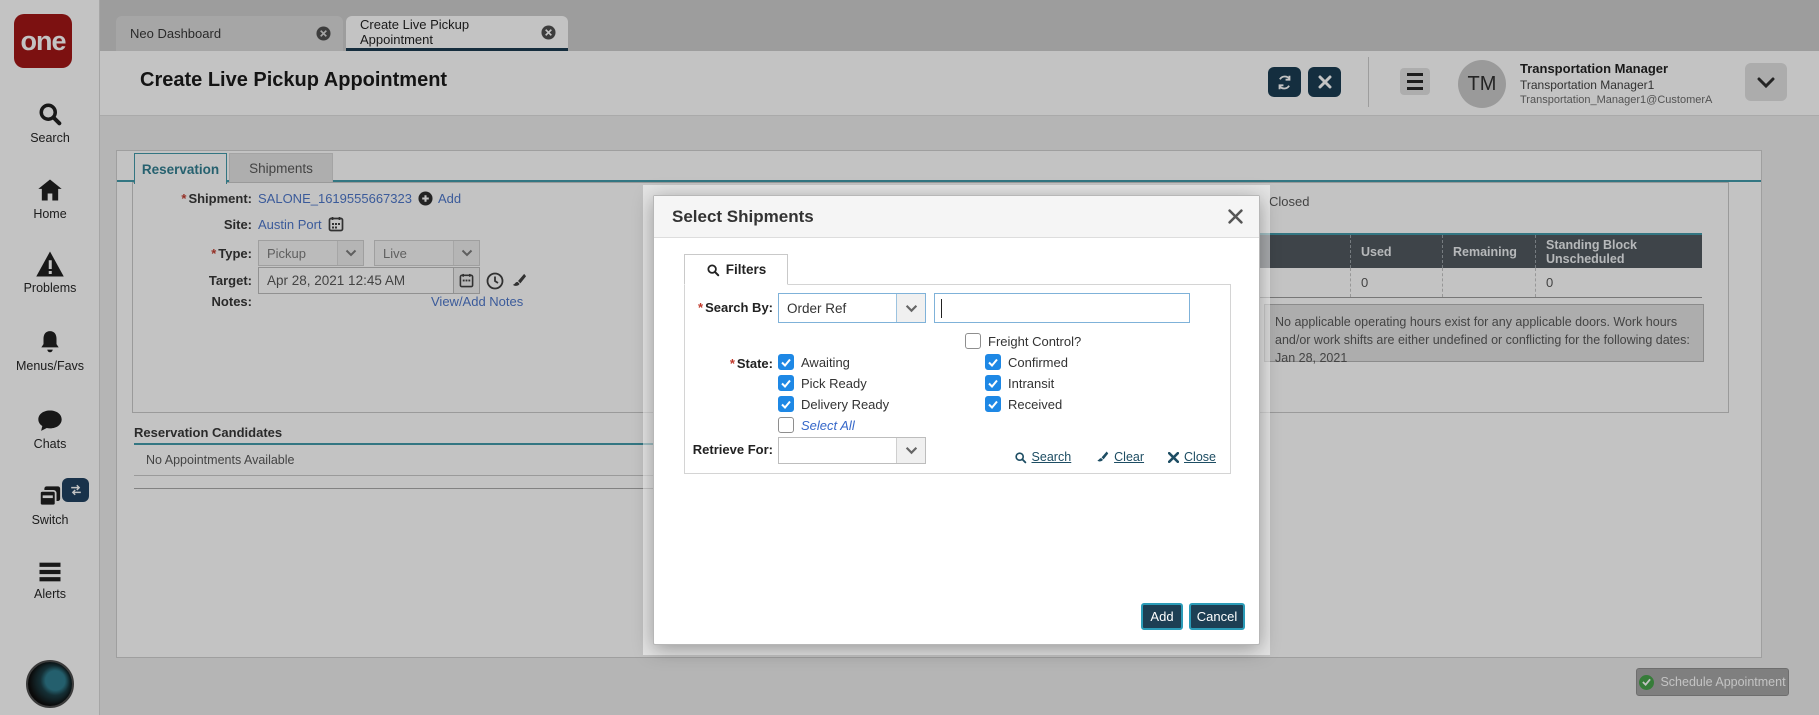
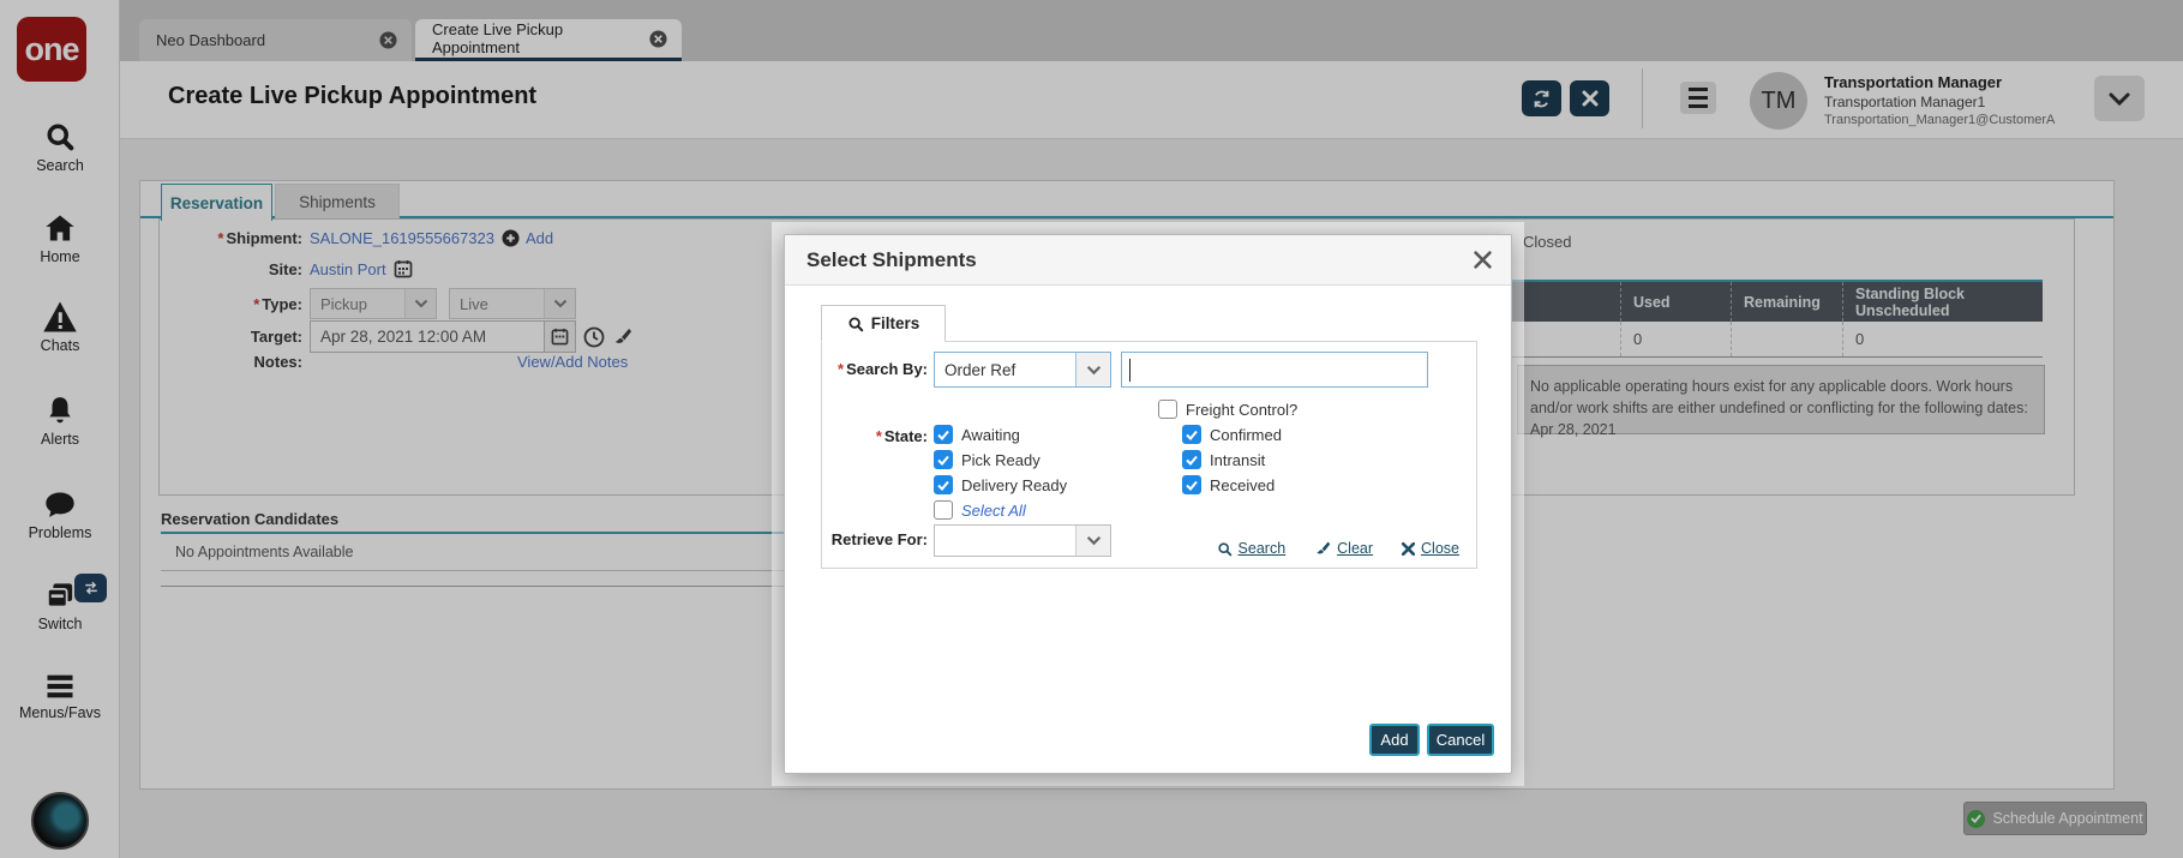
  one
  Search
  Home
- Problems
+ Chats
- Menus/Favs
+ Alerts
- Chats
+ Problems
  Switch
- Alerts
+ Menus/Favs
  Neo Dashboard
  Create Live Pickup Appointment
  Create Live Pickup Appointment
  TM
  Transportation Manager
  Transportation Manager1
  Transportation_Manager1@CustomerA
  Reservation
  Shipments
  * Shipment:
  SALONE_1619555667323
  Add
  Site:
  Austin Port
  * Type:
  Pickup
  Live
  Target:
- Apr 28, 2021 12:45 AM
+ Apr 28, 2021 12:00 AM
  Notes:
  View/Add Notes
  Closed
  Used
  Remaining
  Standing Block Unscheduled
  0
  0
- No applicable operating hours exist for any applicable doors. Work hours and/or work shifts are either undefined or conflicting for the following dates: Jan 28, 2021
+ No applicable operating hours exist for any applicable doors. Work hours and/or work shifts are either undefined or conflicting for the following dates: Apr 28, 2021
  Reservation Candidates
  No Appointments Available
  Schedule Appointment
  Select Shipments
  Filters
  * Search By:
  Order Ref
  Freight Control?
  * State:
  Awaiting
  Pick Ready
  Delivery Ready
  Select All
  Confirmed
  Intransit
  Received
  Retrieve For:
  Search
  Clear
  Close
  Add
  Cancel
